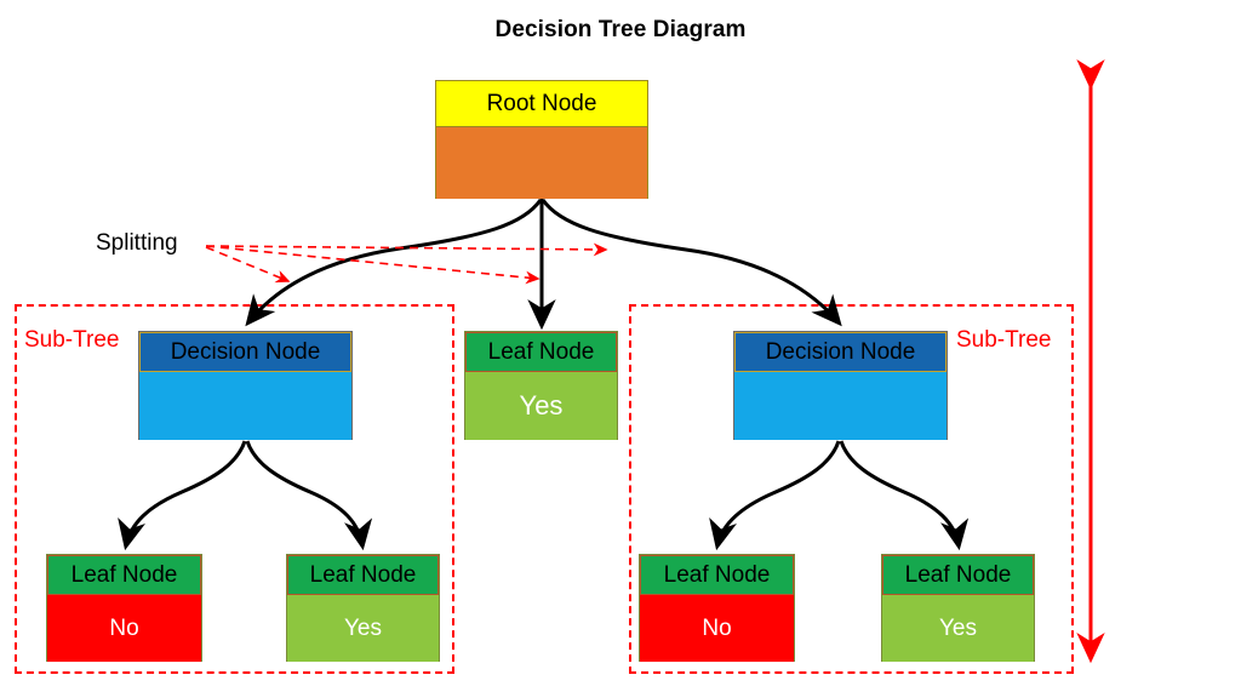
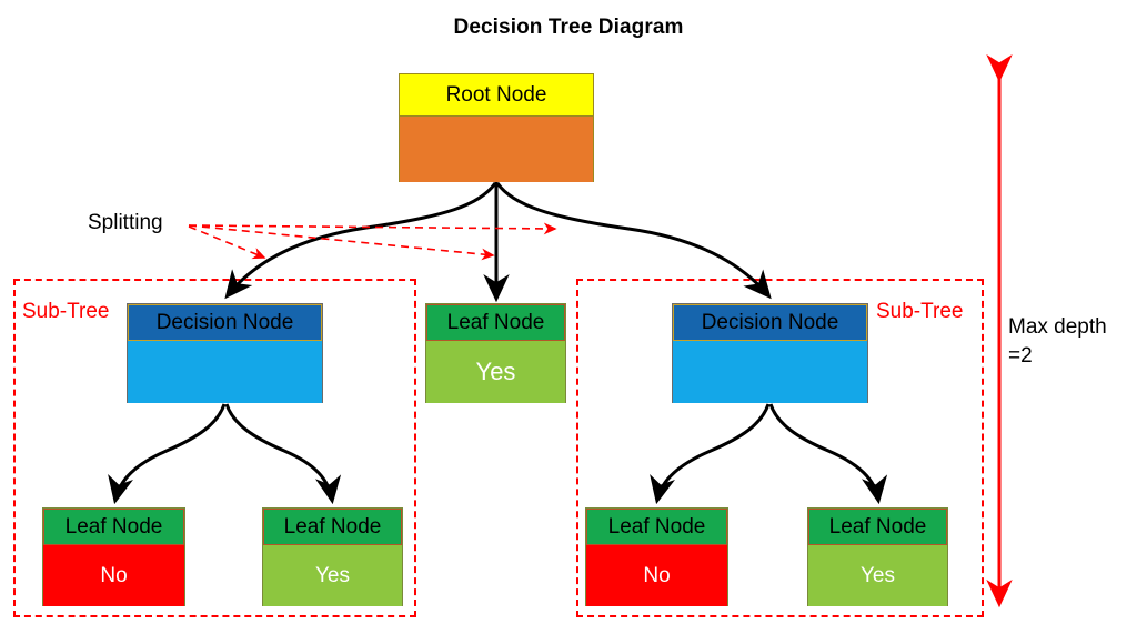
  Decision Tree Diagram
  Splitting
  Sub-Tree
  Sub-Tree
+ Max depth
+ =2
  Root Node
  Decision Node
  Decision Node
  Leaf Node
  Yes
  Leaf Node
  No
  Leaf Node
  Yes
  Leaf Node
  No
  Leaf Node
  Yes
